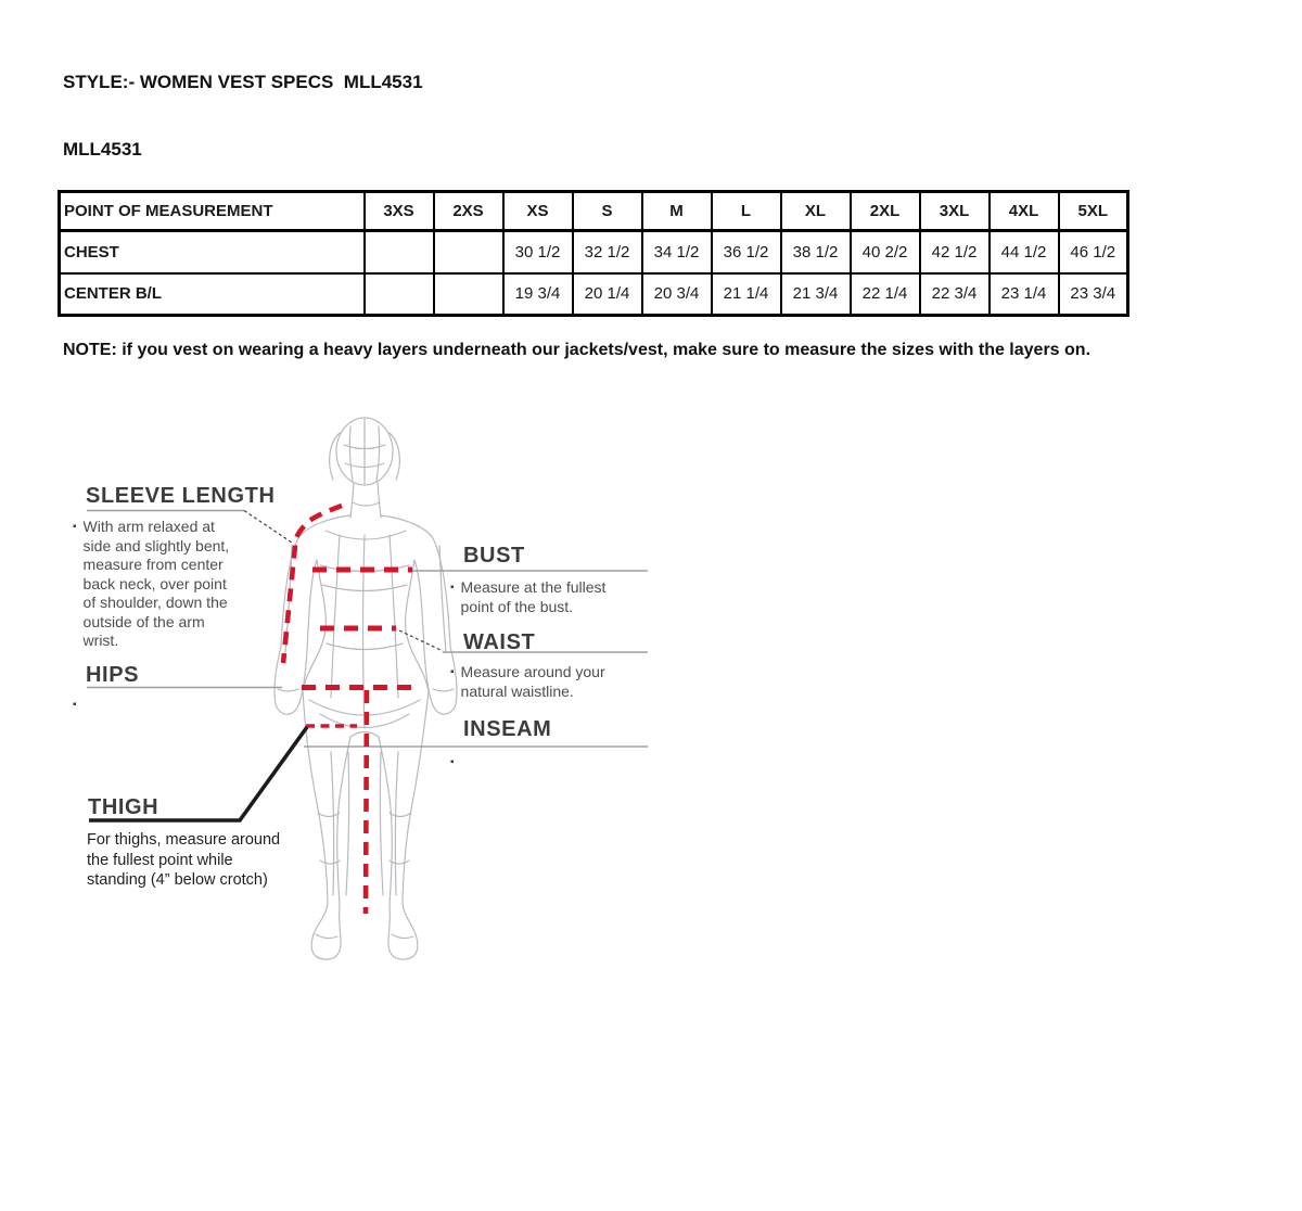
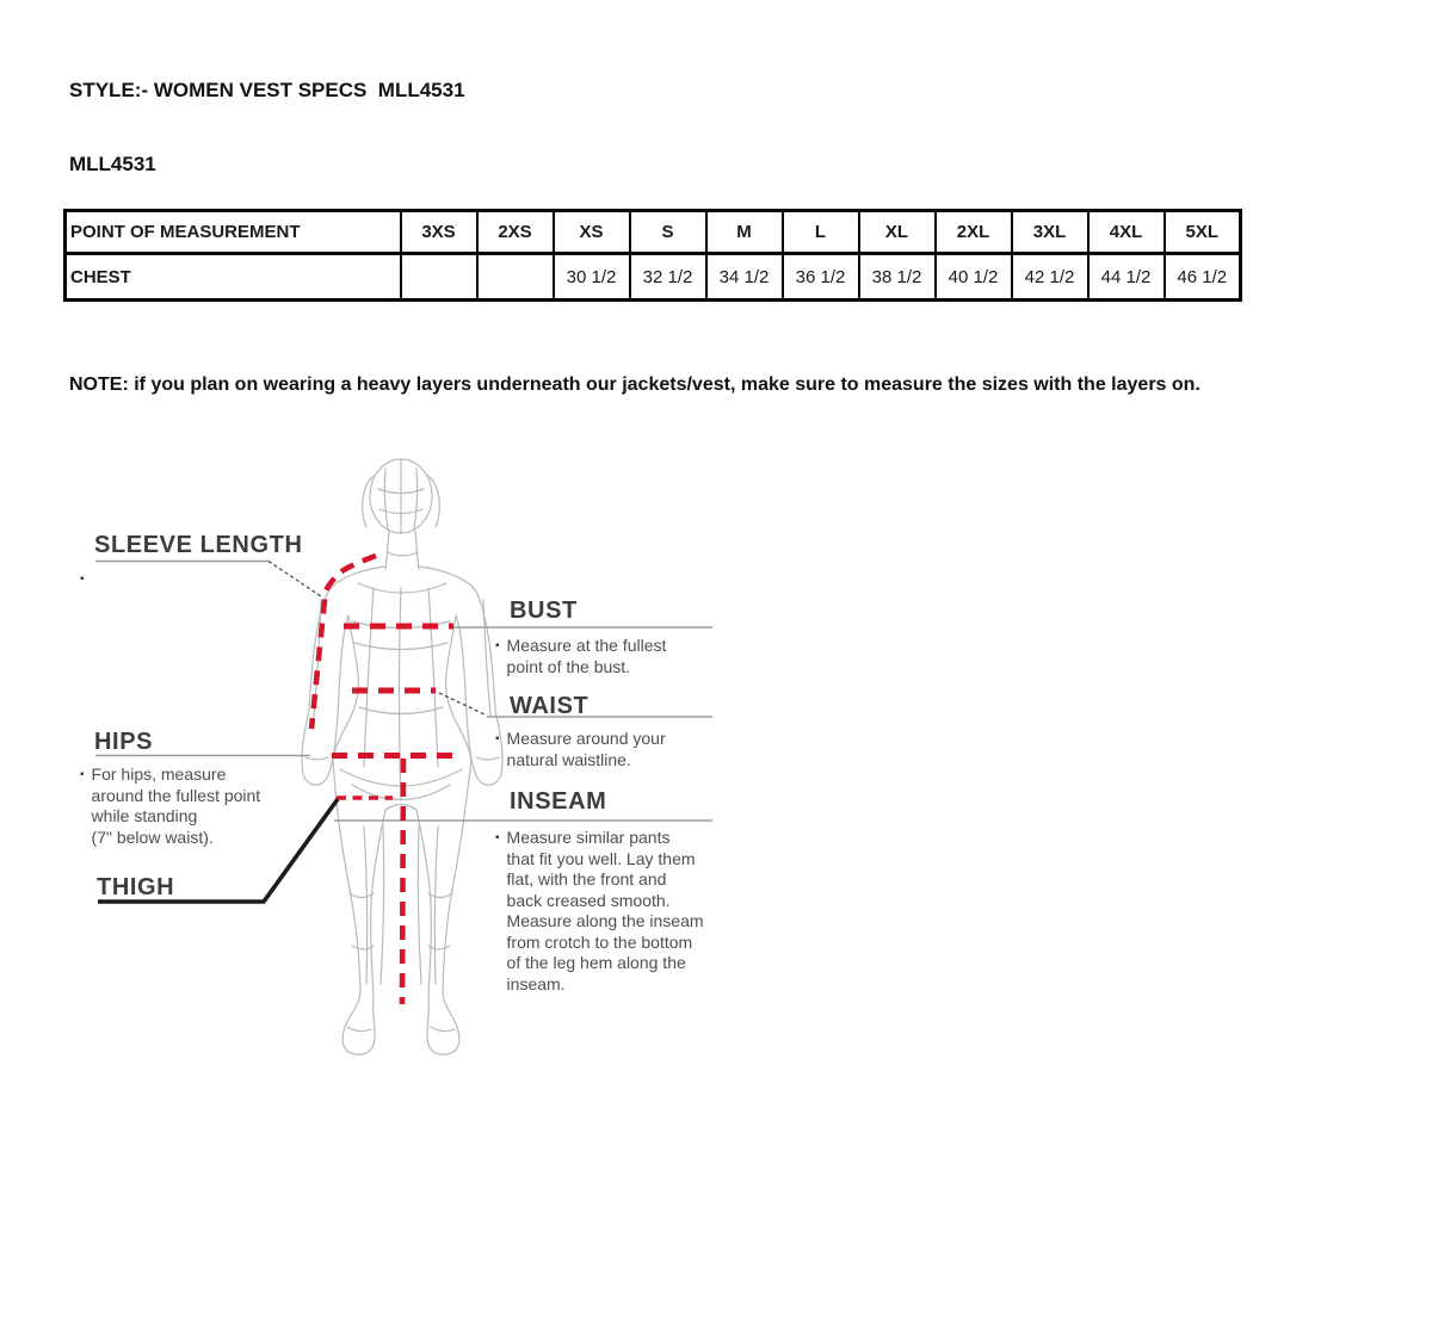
  STYLE:- WOMEN VEST SPECS MLL4531
  MLL4531
  POINT OF MEASUREMENT	3XS	2XS	XS	S	M	L	XL	2XL	3XL	4XL	5XL
- CHEST			30 1/2	32 1/2	34 1/2	36 1/2	38 1/2	40 2/2	42 1/2	44 1/2	46 1/2
+ CHEST			30 1/2	32 1/2	34 1/2	36 1/2	38 1/2	40 1/2	42 1/2	44 1/2	46 1/2
- CENTER B/L			19 3/4	20 1/4	20 3/4	21 1/4	21 3/4	22 1/4	22 3/4	23 1/4	23 3/4
- NOTE: if you vest on wearing a heavy layers underneath our jackets/vest, make sure to measure the sizes with the layers on.
+ NOTE: if you plan on wearing a heavy layers underneath our jackets/vest, make sure to measure the sizes with the layers on.
  SLEEVE LENGTH
  ▪
- With arm relaxed at
- side and slightly bent,
- measure from center
- back neck, over point
- of shoulder, down the
- outside of the arm
- wrist.
  HIPS
  ▪
+ For hips, measure
+ around the fullest point
+ while standing
+ (7" below waist).
  THIGH
- For thighs, measure around
- the fullest point while
- standing (4” below crotch)
  BUST
  ▪
  Measure at the fullest
  point of the bust.
  WAIST
  ▪
  Measure around your
  natural waistline.
  INSEAM
  ▪
+ Measure similar pants
+ that fit you well. Lay them
+ flat, with the front and
+ back creased smooth.
+ Measure along the inseam
+ from crotch to the bottom
+ of the leg hem along the
+ inseam.
